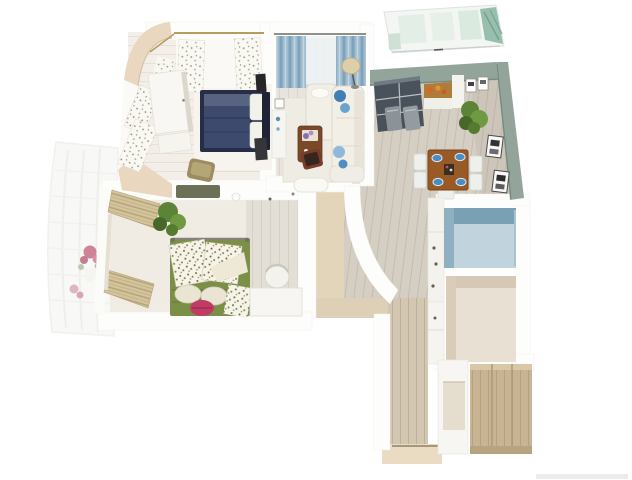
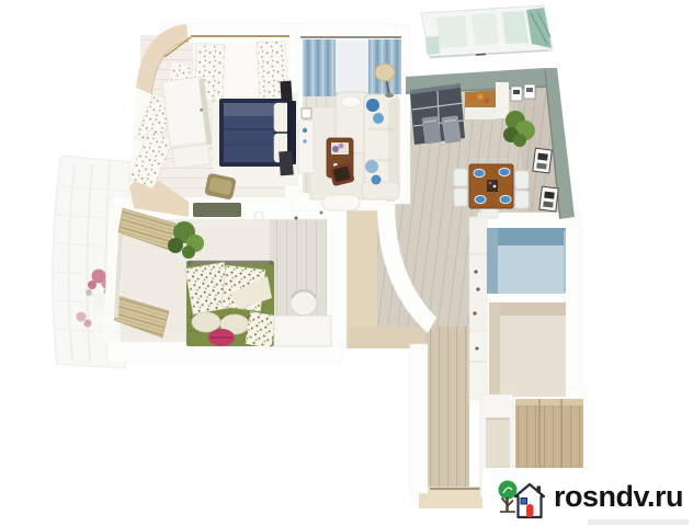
+ rosndv.ru
